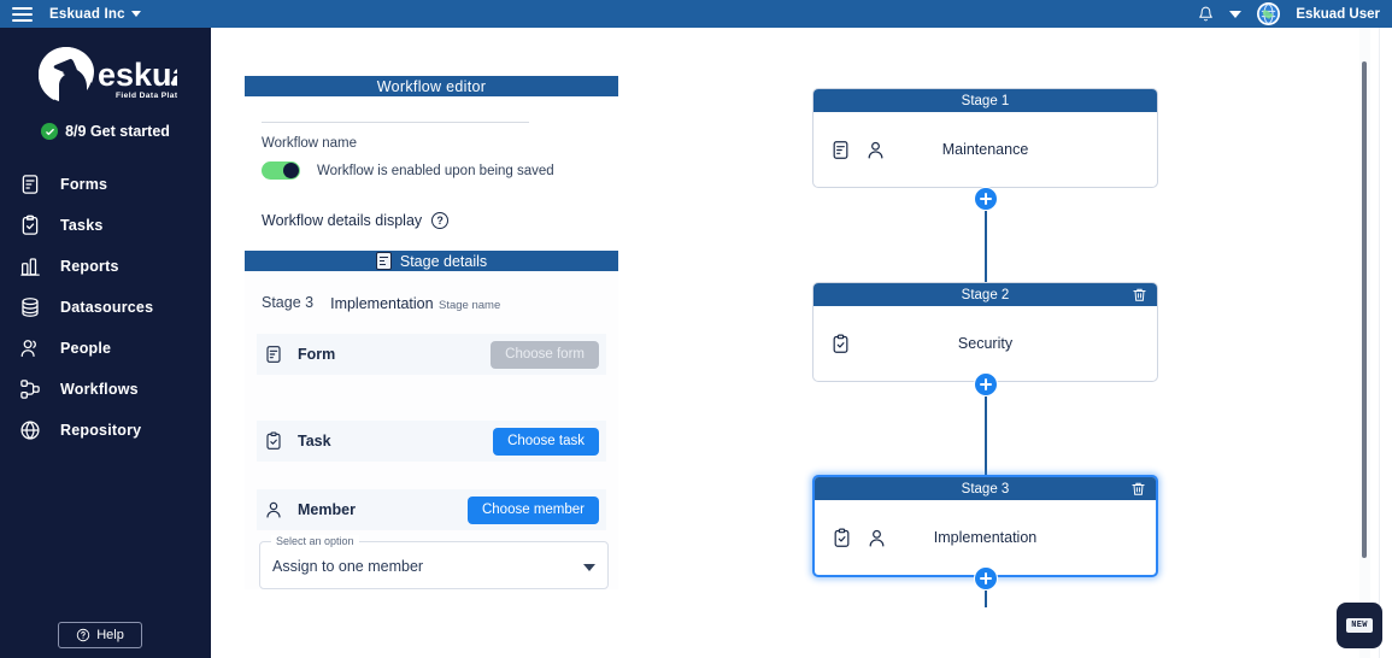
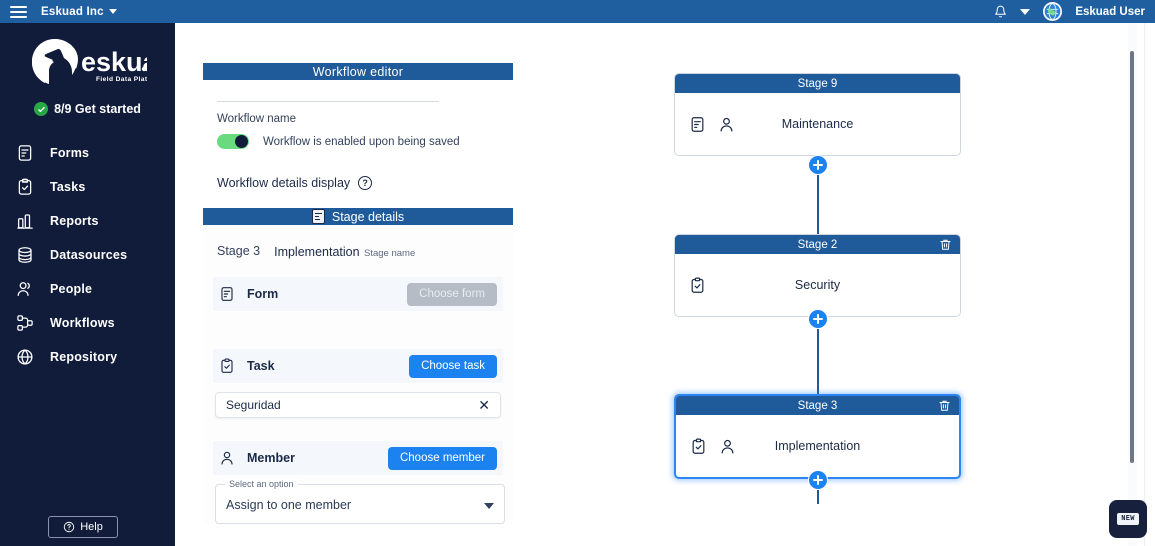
  Eskuad Inc
  Eskuad User
  8/9 Get started
  Forms
  Tasks
  Reports
  Datasources
  People
  Workflows
  Repository
  Help
  Workflow editor
  Workflow name
  Workflow is enabled upon being saved
  Workflow details display
  ?
  Stage details
  Stage 3
  Implementation Stage name
  Form
  Choose form
  Task
  Choose task
+ Seguridad
+ ✕
  Member
  Choose member
  Select an option
  Assign to one member
- Stage 1
+ Stage 9
  Maintenance
  Stage 2
  Security
  Stage 3
  Implementation
  NEW
